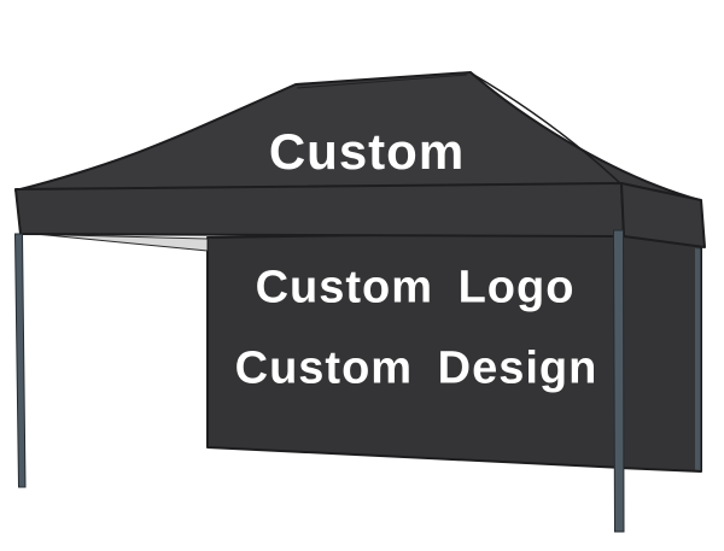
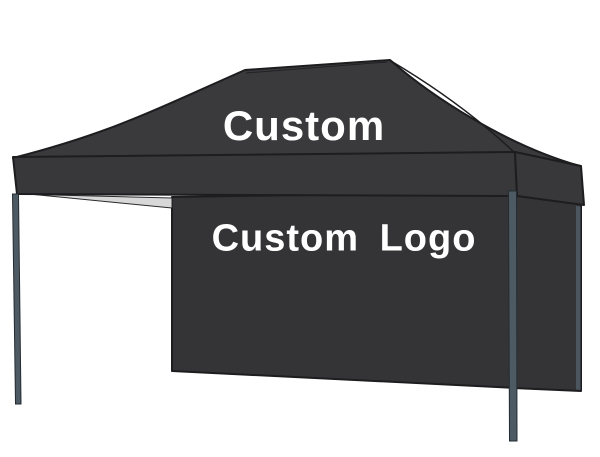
  Custom
  Custom Logo
- Custom Design
